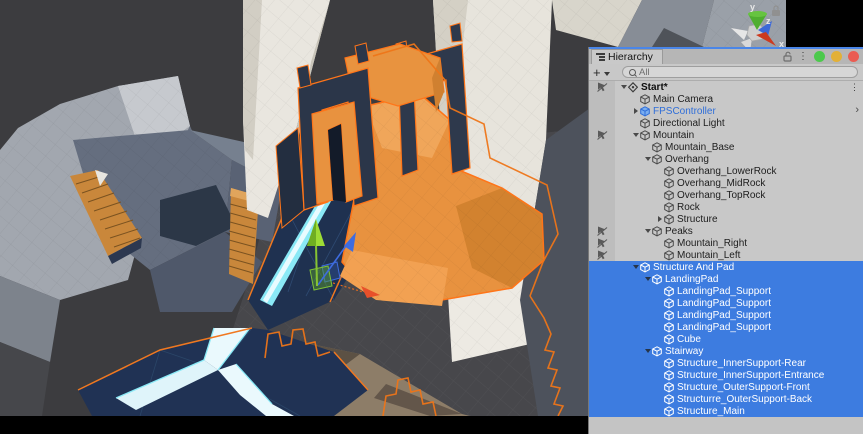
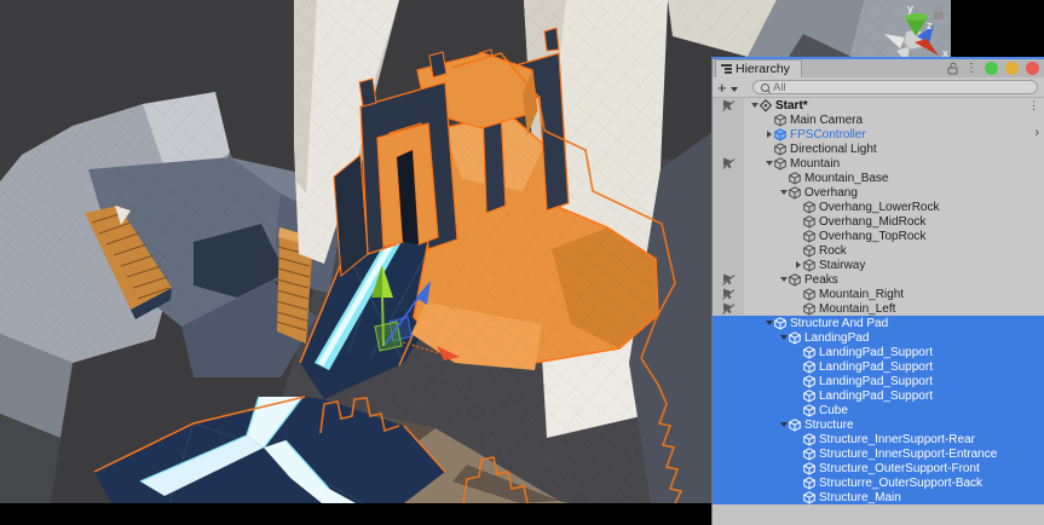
  y
  z
  x
  Hierarchy
  ⋮
  +
  All
  Start*
  ⋮
  Main Camera
  FPSController
  ›
  Directional Light
  Mountain
  Mountain_Base
  Overhang
  Overhang_LowerRock
  Overhang_MidRock
  Overhang_TopRock
  Rock
- Structure
+ Stairway
  Peaks
  Mountain_Right
  Mountain_Left
  Structure And Pad
  LandingPad
  LandingPad_Support
  LandingPad_Support
  LandingPad_Support
  LandingPad_Support
  Cube
- Stairway
+ Structure
  Structure_InnerSupport-Rear
  Structure_InnerSupport-Entrance
  Structure_OuterSupport-Front
  Structurre_OuterSupport-Back
  Structure_Main
